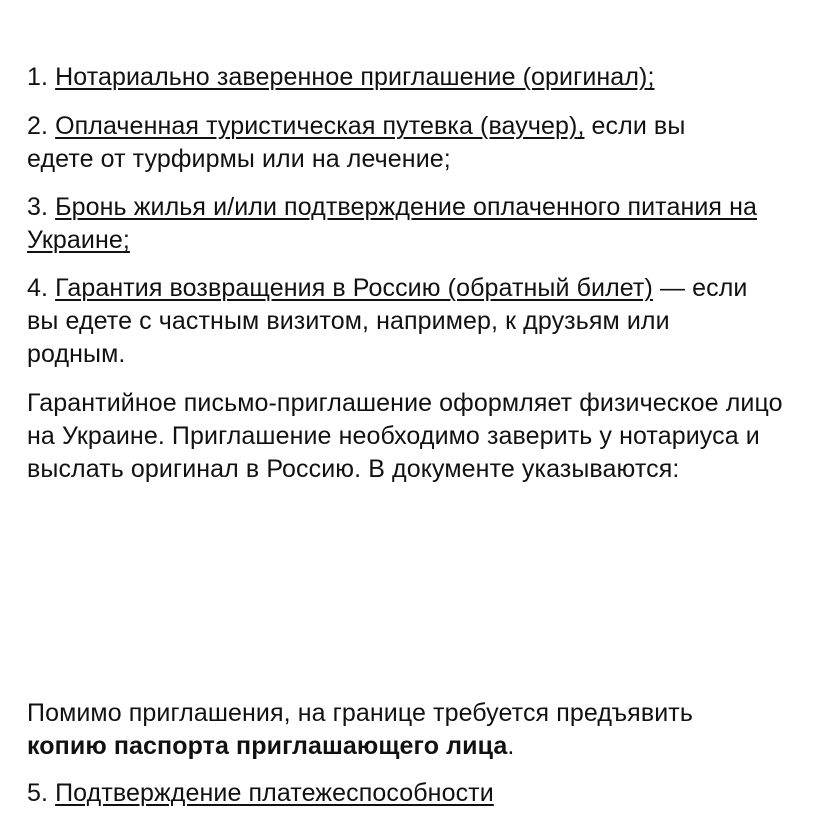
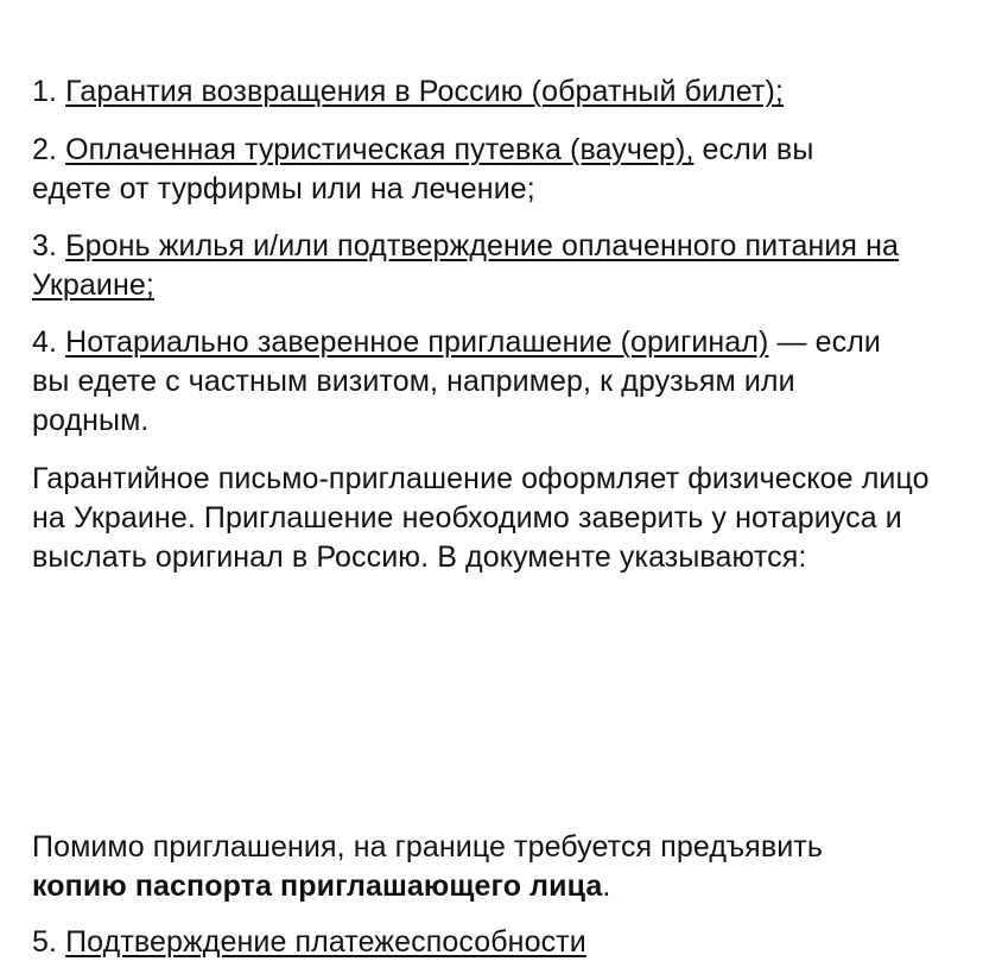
- 1. Нотариально заверенное приглашение (оригинал);
+ 1. Гарантия возвращения в Россию (обратный билет);
  2. Оплаченная туристическая путевка (ваучер), если вы едете от турфирмы или на лечение;
  3. Бронь жилья и/или подтверждение оплаченного питания на Украине;
- 4. Гарантия возвращения в Россию (обратный билет) — если вы едете с частным визитом, например, к друзьям или родным.
+ 4. Нотариально заверенное приглашение (оригинал) — если вы едете с частным визитом, например, к друзьям или родным.
  Гарантийное письмо-приглашение оформляет физическое лицо на Украине. Приглашение необходимо заверить у нотариуса и выслать оригинал в Россию. В документе указываются:
  Помимо приглашения, на границе требуется предъявить копию паспорта приглашающего лица.
  5. Подтверждение платежеспособности
